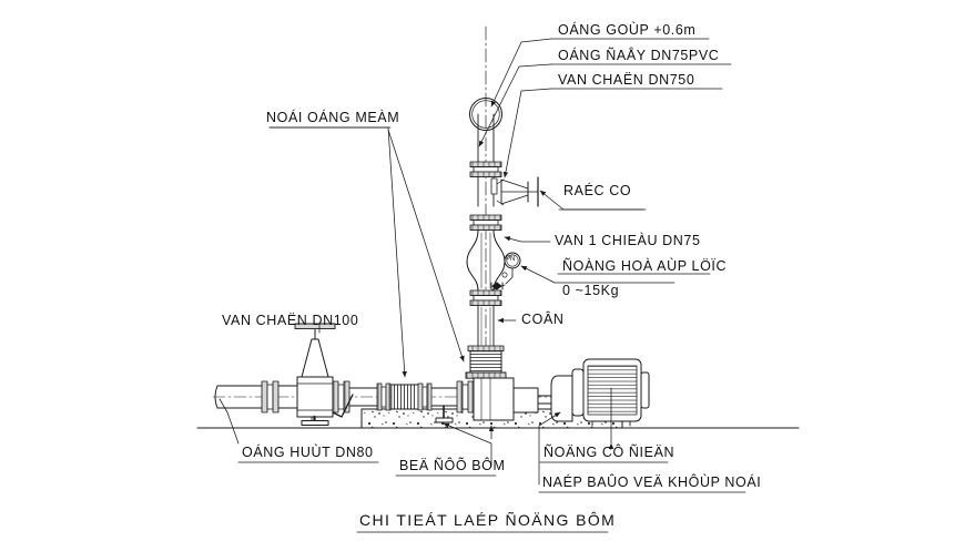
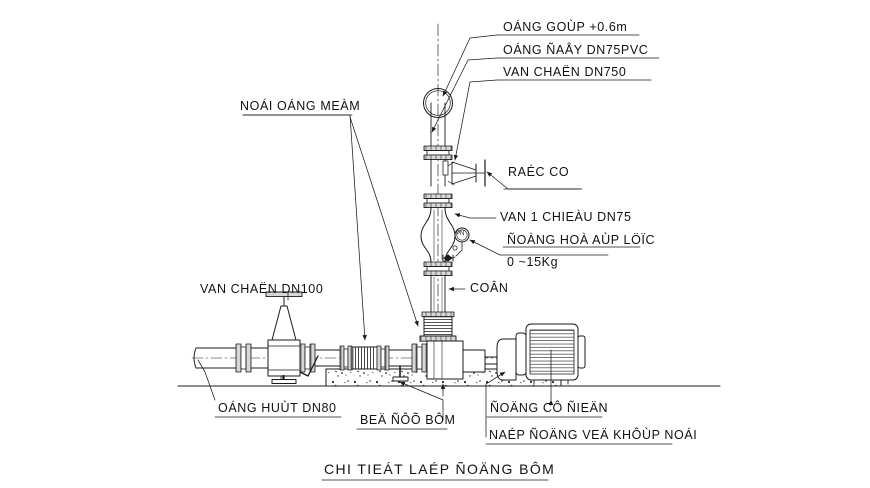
  OÁNG GOÙP +0.6m
  OÁNG ÑAÅY DN75PVC
  VAN CHAËN DN750
  RAÉC CO
  VAN 1 CHIEÀU DN75
  ÑOÀNG HOÀ AÙP LÖÏC
  0 ~15Kg
  NOÁI OÁNG MEÀM
  VAN CHAËN DN100
  COÂN
  OÁNG HUÙT DN80
  BEÄ ÑÔÕ BÔM
  ÑOÄNG CÔ ÑIEÄN
- NAÉP BAÛO VEÄ KHÔÙP NOÁI
+ NAÉP ÑOÄNG VEÄ KHÔÙP NOÁI
  CHI TIEÁT LAÉP ÑOÄNG BÔM
